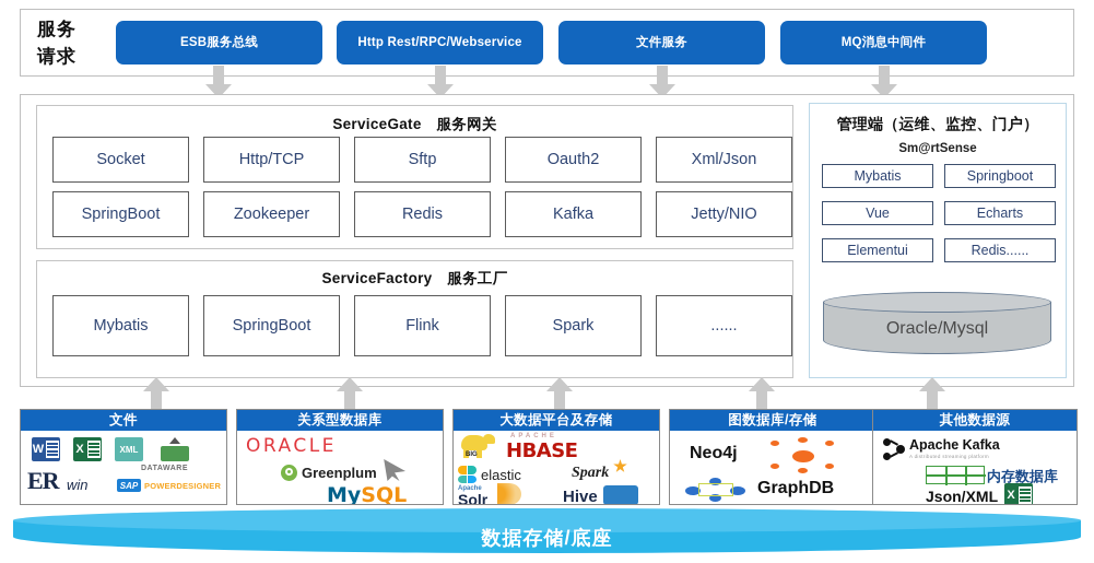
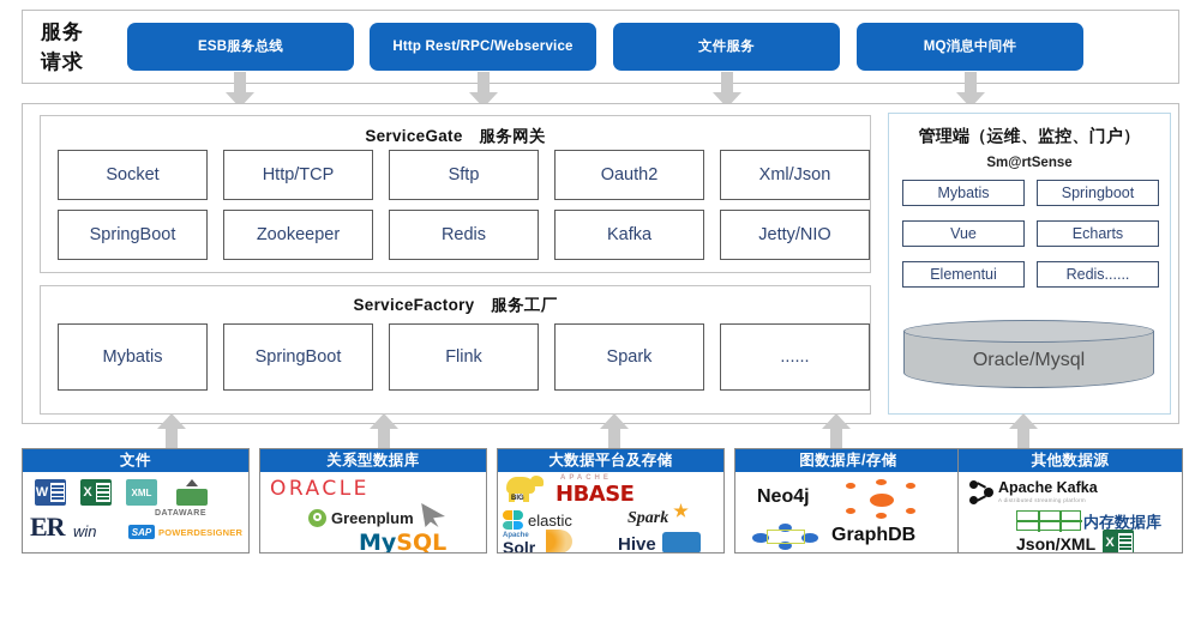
  服务
  请求
  ESB服务总线
  Http Rest/RPC/Webservice
  文件服务
  MQ消息中间件
  ServiceGate 服务网关
  Socket
  Http/TCP
  Sftp
  Oauth2
  Xml/Json
  SpringBoot
  Zookeeper
  Redis
  Kafka
  Jetty/NIO
  ServiceFactory 服务工厂
  Mybatis
  SpringBoot
  Flink
  Spark
  ......
  管理端（运维、监控、门户）
  Sm@rtSense
  Mybatis
  Springboot
  Vue
  Echarts
  Elementui
  Redis......
  Oracle/Mysql
  文件
  W
  X
  XML
  ER
  win
  SAP
  POWERDESIGNER
  关系型数据库
  ORACLE
  Greenplum
  MySQL
  大数据平台及存储
  HBASE
  elastic
  Spark
  Solr
  Hive
  图数据库/存储
  Neo4j
  GraphDB
  其他数据源
  Apache Kafka
  内存数据库
  Json/XML
  X
- 数据存储/底座
